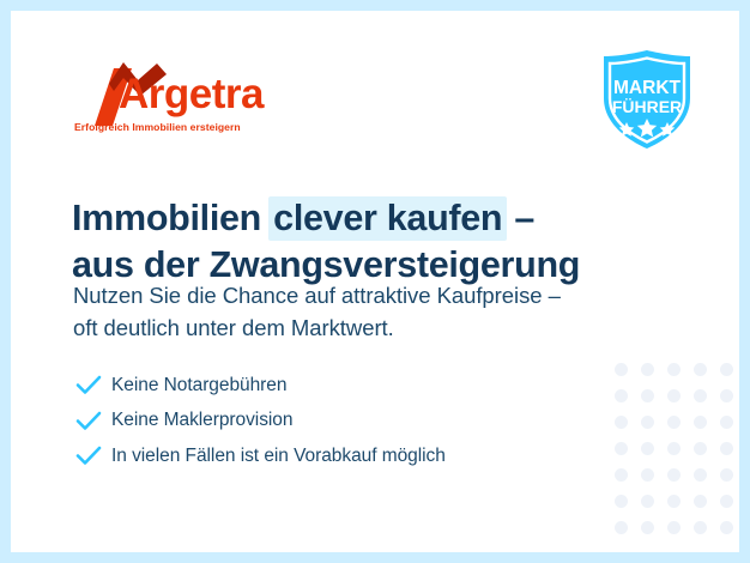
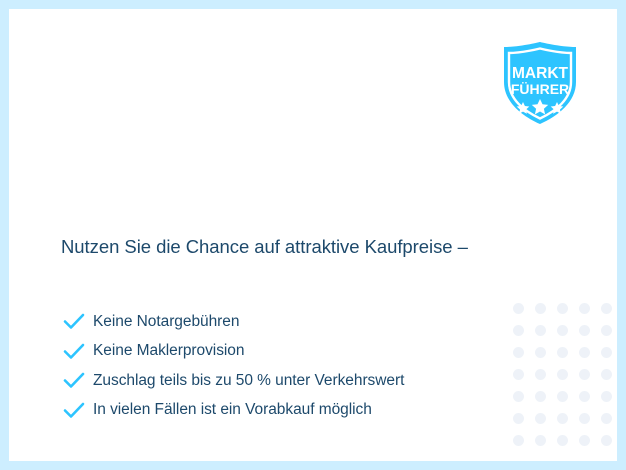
- Argetra
- Erfolgreich Immobilien ersteigern
  MARKT
  FÜHRER
- Immobilien clever kaufen –
- aus der Zwangsversteigerung
  Nutzen Sie die Chance auf attraktive Kaufpreise –
- oft deutlich unter dem Marktwert.
  Keine Notargebühren
  Keine Maklerprovision
+ Zuschlag teils bis zu 50 % unter Verkehrswert
  In vielen Fällen ist ein Vorabkauf möglich
